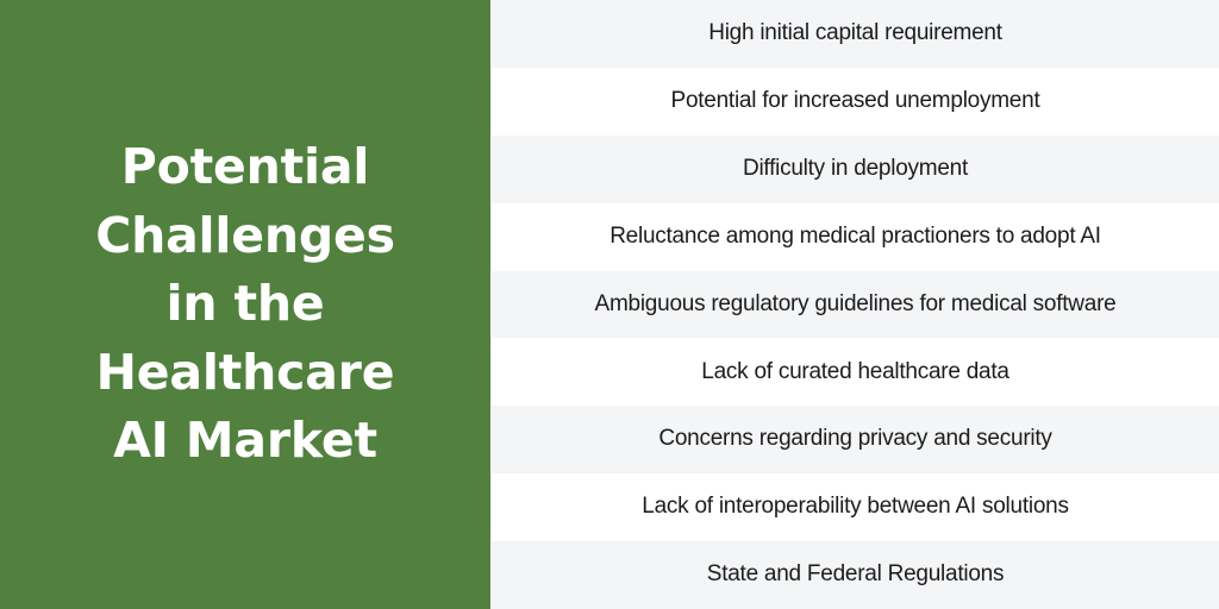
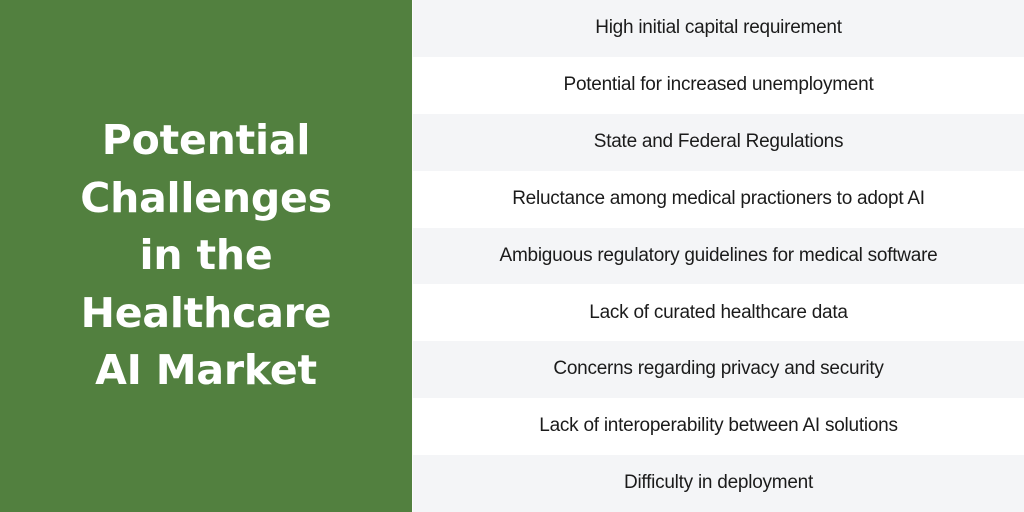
  Potential
  Challenges
  in the
  Healthcare
  AI Market
  High initial capital requirement
  Potential for increased unemployment
- Difficulty in deployment
+ State and Federal Regulations
  Reluctance among medical practioners to adopt AI
  Ambiguous regulatory guidelines for medical software
  Lack of curated healthcare data
  Concerns regarding privacy and security
  Lack of interoperability between AI solutions
- State and Federal Regulations
+ Difficulty in deployment
